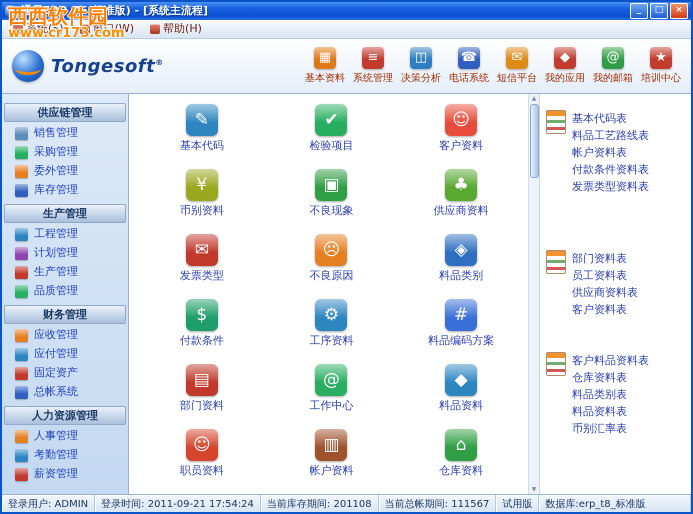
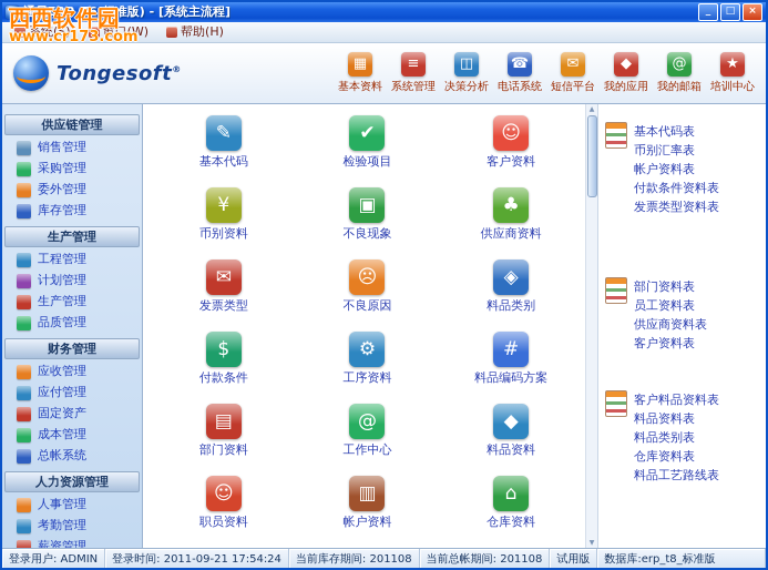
  通易ERP_T6(标准版) - [系统主流程]
  _
  □
  ×
  系统(S)
  窗口(W)
  帮助(H)
  Tongesoft®
  ▦
  基本资料
  ≡
  系统管理
  ◫
  决策分析
  ☎
  电话系统
  ✉
  短信平台
  ◆
  我的应用
  @
  我的邮箱
  ★
  培训中心
  供应链管理
  销售管理
  采购管理
  委外管理
  库存管理
  生产管理
  工程管理
  计划管理
  生产管理
  品质管理
  财务管理
  应收管理
  应付管理
  固定资产
+ 成本管理
  总帐系统
  人力资源管理
  人事管理
  考勤管理
  薪资管理
  ✎
  基本代码
  ✔
  检验项目
  ☺
  客户资料
  ¥
  币别资料
  ▣
  不良现象
  ♣
  供应商资料
  ✉
  发票类型
  ☹
  不良原因
  ◈
  料品类别
  $
  付款条件
  ⚙
  工序资料
  #
  料品编码方案
  ▤
  部门资料
  @
  工作中心
  ◆
  料品资料
  ☺
  职员资料
  ▥
  帐户资料
  ⌂
  仓库资料
  基本代码表
- 料品工艺路线表
+ 币别汇率表
  帐户资料表
  付款条件资料表
  发票类型资料表
  部门资料表
  员工资料表
  供应商资料表
  客户资料表
  客户料品资料表
- 仓库资料表
+ 料品资料表
  料品类别表
- 料品资料表
+ 仓库资料表
- 币别汇率表
+ 料品工艺路线表
  登录用户: ADMIN
  登录时间: 2011-09-21 17:54:24
  当前库存期间: 201108
- 当前总帐期间: 111567
+ 当前总帐期间: 201108
  试用版
  数据库:erp_t8_标准版
  西西软件园
  www.cr173.com
